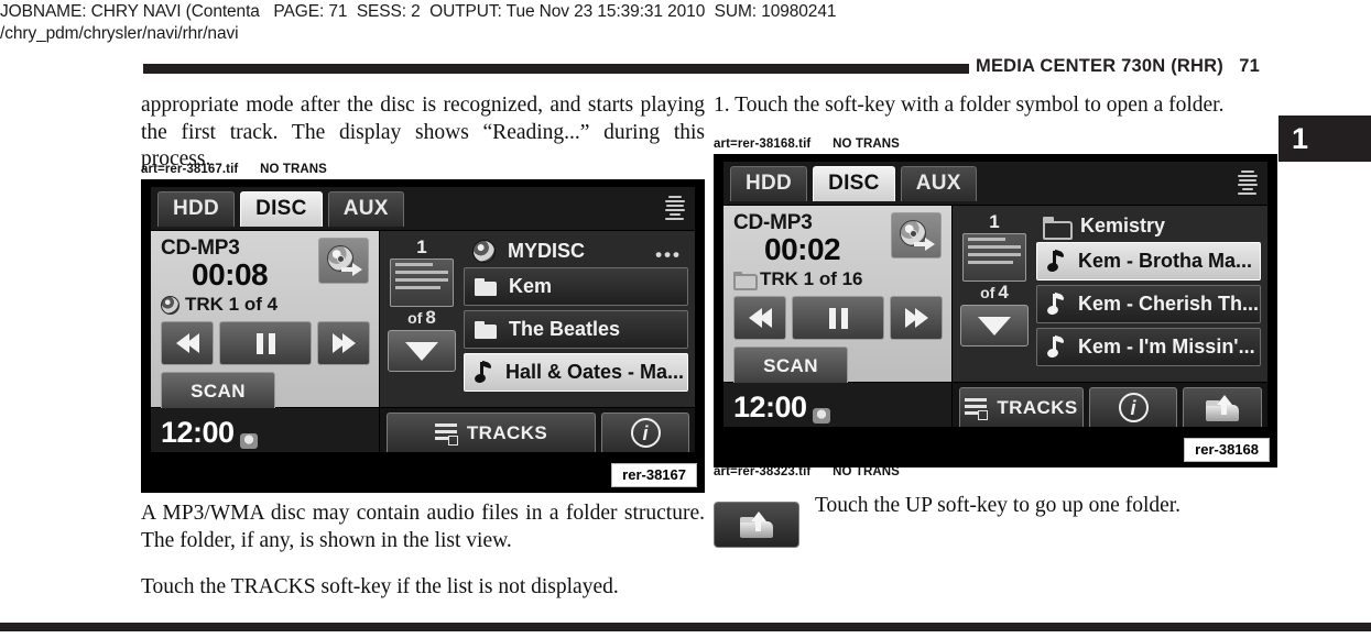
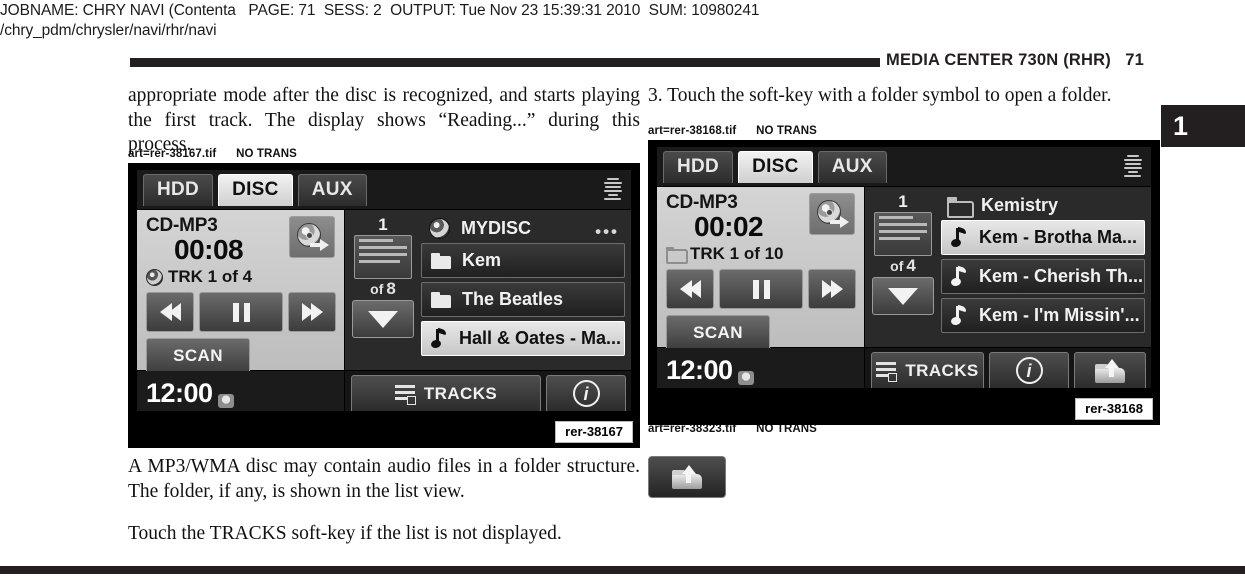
  JOBNAME: CHRY NAVI (Contenta PAGE: 71 SESS: 2 OUTPUT: Tue Nov 23 15:39:31 2010 SUM: 10980241
  /chry_pdm/chrysler/navi/rhr/navi
  MEDIA CENTER 730N (RHR) 71
  1
  appropriate mode after the disc is recognized, and starts playing the first track. The display shows “Reading...” during this process.
- 1. Touch the soft-key with a folder symbol to open a folder.
+ 3. Touch the soft-key with a folder symbol to open a folder.
  art=rer-38167.tif NO TRANS
  art=rer-38168.tif NO TRANS
  art=rer-38323.tif NO TRANS
  HDD
  DISC
  AUX
  CD-MP3
  00:08
  TRK 1 of 4
  SCAN
  1
  of 8
  MYDISC
  •••
  Kem
  The Beatles
  Hall & Oates - Ma...
  12:00
  TRACKS
  i
  rer-38167
  HDD
  DISC
  AUX
  CD-MP3
  00:02
- TRK 1 of 16
+ TRK 1 of 10
  SCAN
  1
  of 4
  Kemistry
  Kem - Brotha Ma...
  Kem - Cherish Th...
  Kem - I'm Missin'...
  12:00
  TRACKS
  i
  rer-38168
  A MP3/WMA disc may contain audio files in a folder structure. The folder, if any, is shown in the list view.
  Touch the TRACKS soft-key if the list is not displayed.
- Touch the UP soft-key to go up one folder.
